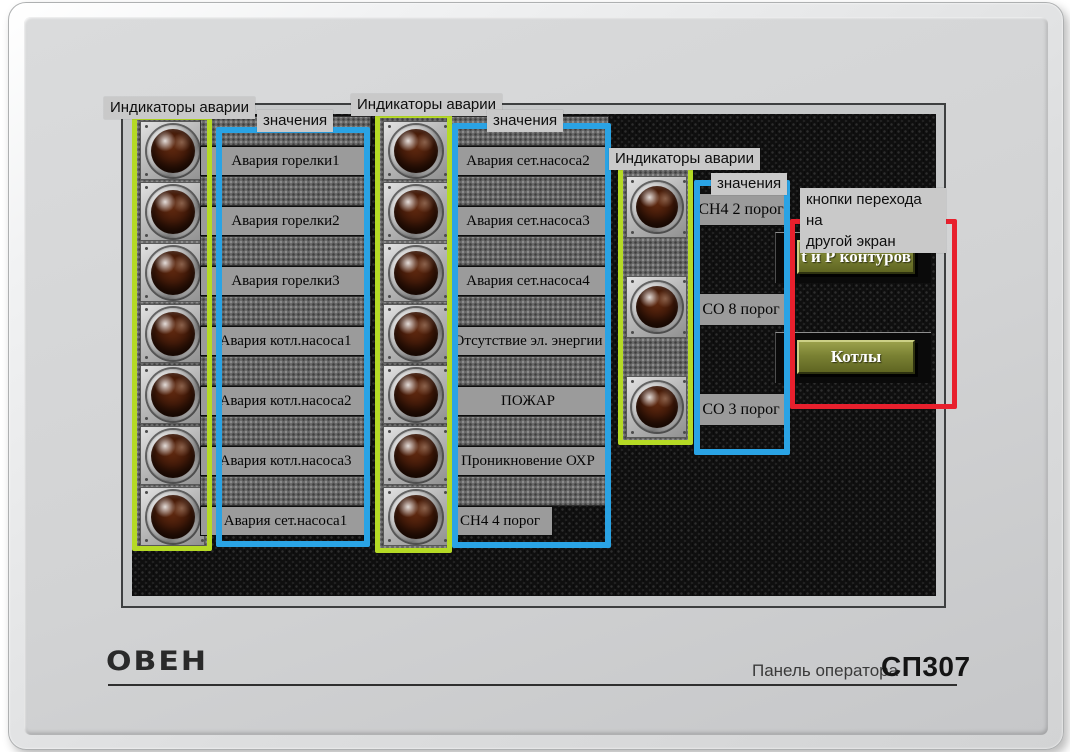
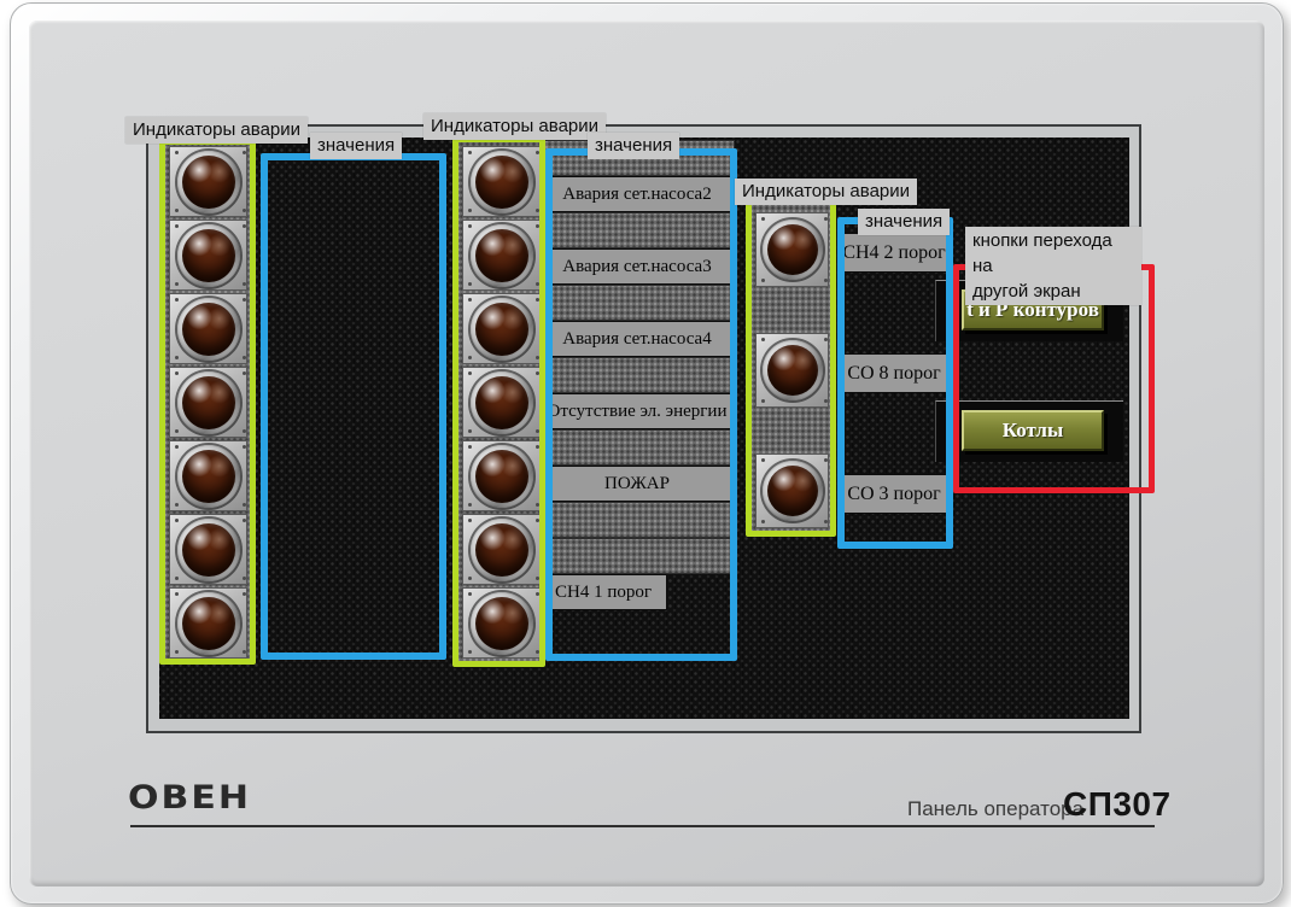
- Авария горелки1
- Авария горелки2
- Авария горелки3
- Авария котл.насоса1
- Авария котл.насоса2
- Авария котл.насоса3
- Авария сет.насоса1
  Авария сет.насоса2
  Авария сет.насоса3
  Авария сет.насоса4
  Отсутствие эл. энергии
  ПОЖАР
- Проникновение ОХР
- СН4 4 порог
+ СН4 1 порог
  СН4 2 порог
  СО 8 порог
  СО 3 порог
  t и Р контуров
  Котлы
  Индикаторы аварии
  значения
  Индикаторы аварии
  значения
  Индикаторы аварии
  значения
  кнопки перехода на
  другой экран
  ОВЕН
  Панель оператора
  СП307
